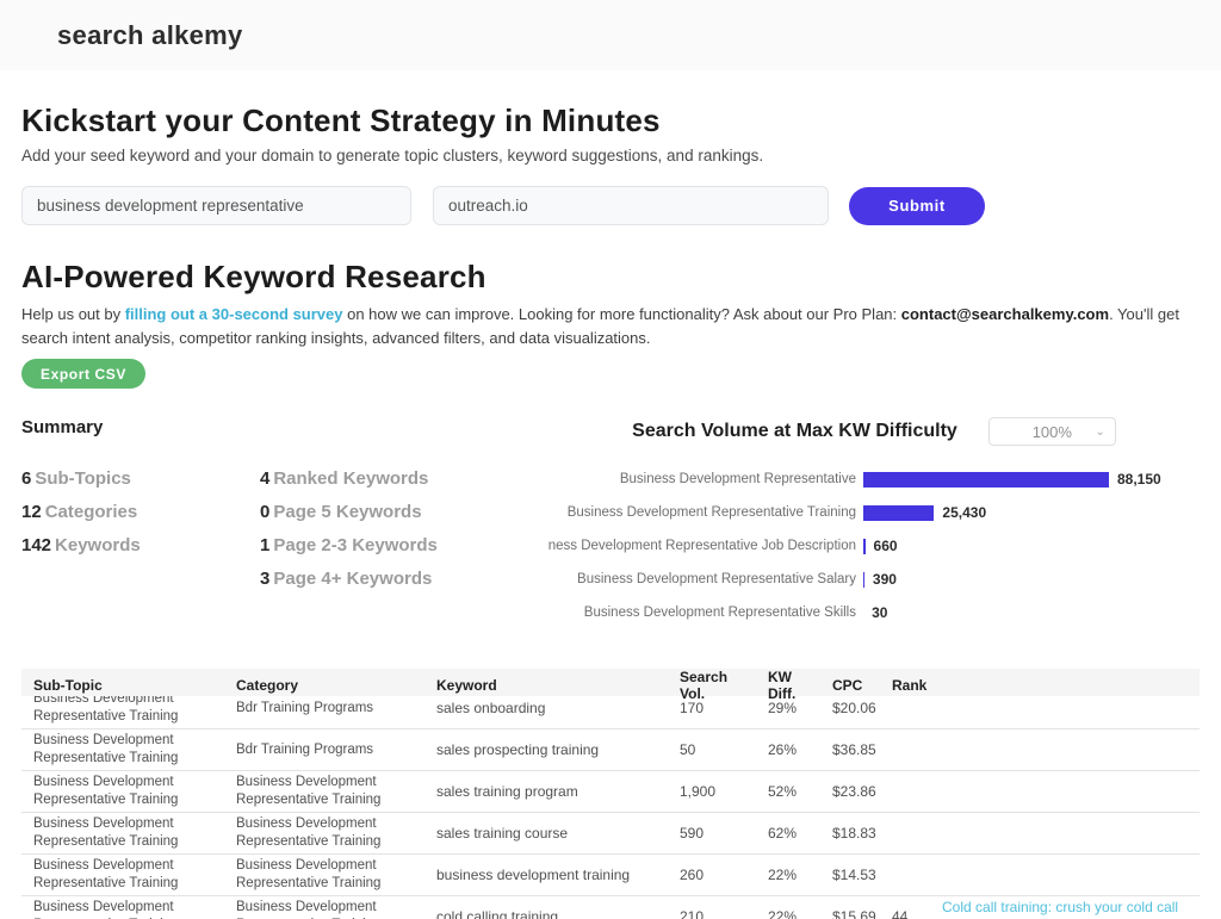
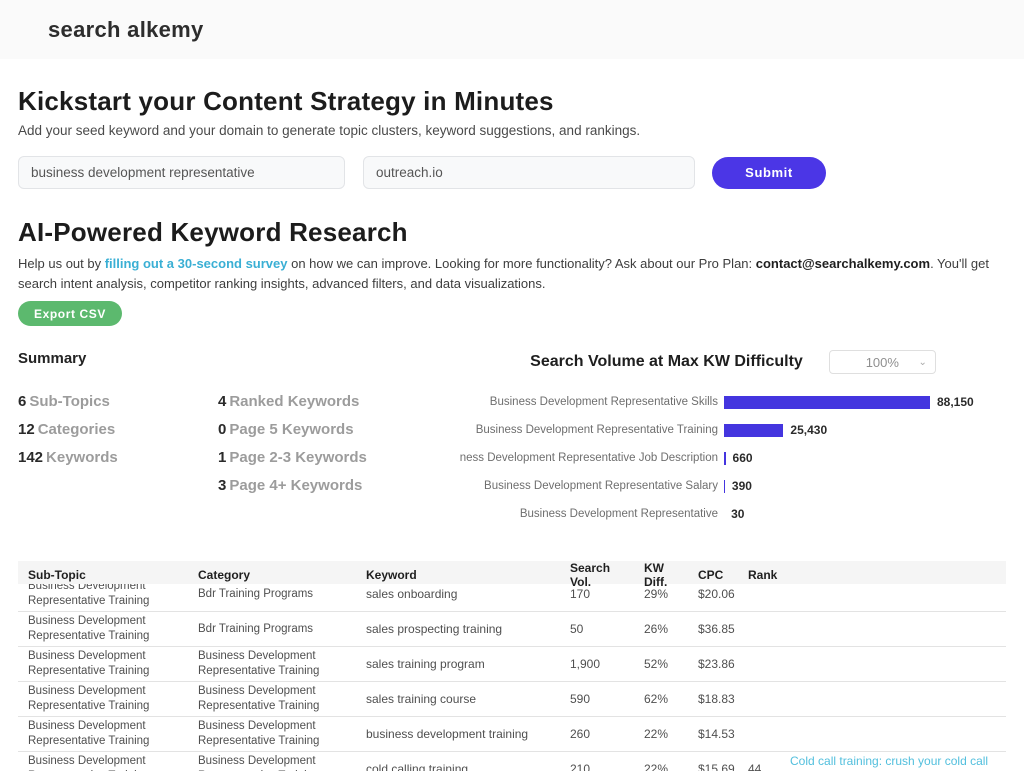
  search alkemy
  Kickstart your Content Strategy in Minutes
  Add your seed keyword and your domain to generate topic clusters, keyword suggestions, and rankings.
  business development representative
  outreach.io
  Submit
  AI-Powered Keyword Research
  Help us out by filling out a 30-second survey on how we can improve. Looking for more functionality? Ask about our Pro Plan: contact@searchalkemy.com. You'll get search intent analysis, competitor ranking insights, advanced filters, and data visualizations.
  Export CSV
  Summary
  6 Sub-Topics
  12 Categories
  142 Keywords
  4 Ranked Keywords
  0 Page 5 Keywords
  1 Page 2-3 Keywords
  3 Page 4+ Keywords
  Search Volume at Max KW Difficulty
  100%
  ⌄
- Business Development Representative
+ Business Development Representative Skills
  88,150
  Business Development Representative Training
  25,430
  ness Development Representative Job Description
  660
  Business Development Representative Salary
  390
- Business Development Representative Skills
+ Business Development Representative
  30
  Sub-Topic
  Category
  Keyword
  Search Vol.
  KW Diff.
  CPC
  Rank
  Business Development Representative Training
  Bdr Training Programs
  sales onboarding
  170
  29%
  $20.06
  Business Development Representative Training
  Bdr Training Programs
  sales prospecting training
  50
  26%
  $36.85
  Business Development Representative Training
  Business Development Representative Training
  sales training program
  1,900
  52%
  $23.86
  Business Development Representative Training
  Business Development Representative Training
  sales training course
  590
  62%
  $18.83
  Business Development Representative Training
  Business Development Representative Training
  business development training
  260
  22%
  $14.53
  cold calling training
  210
  22%
  $15.69
  44
  Cold call training: crush your cold call
